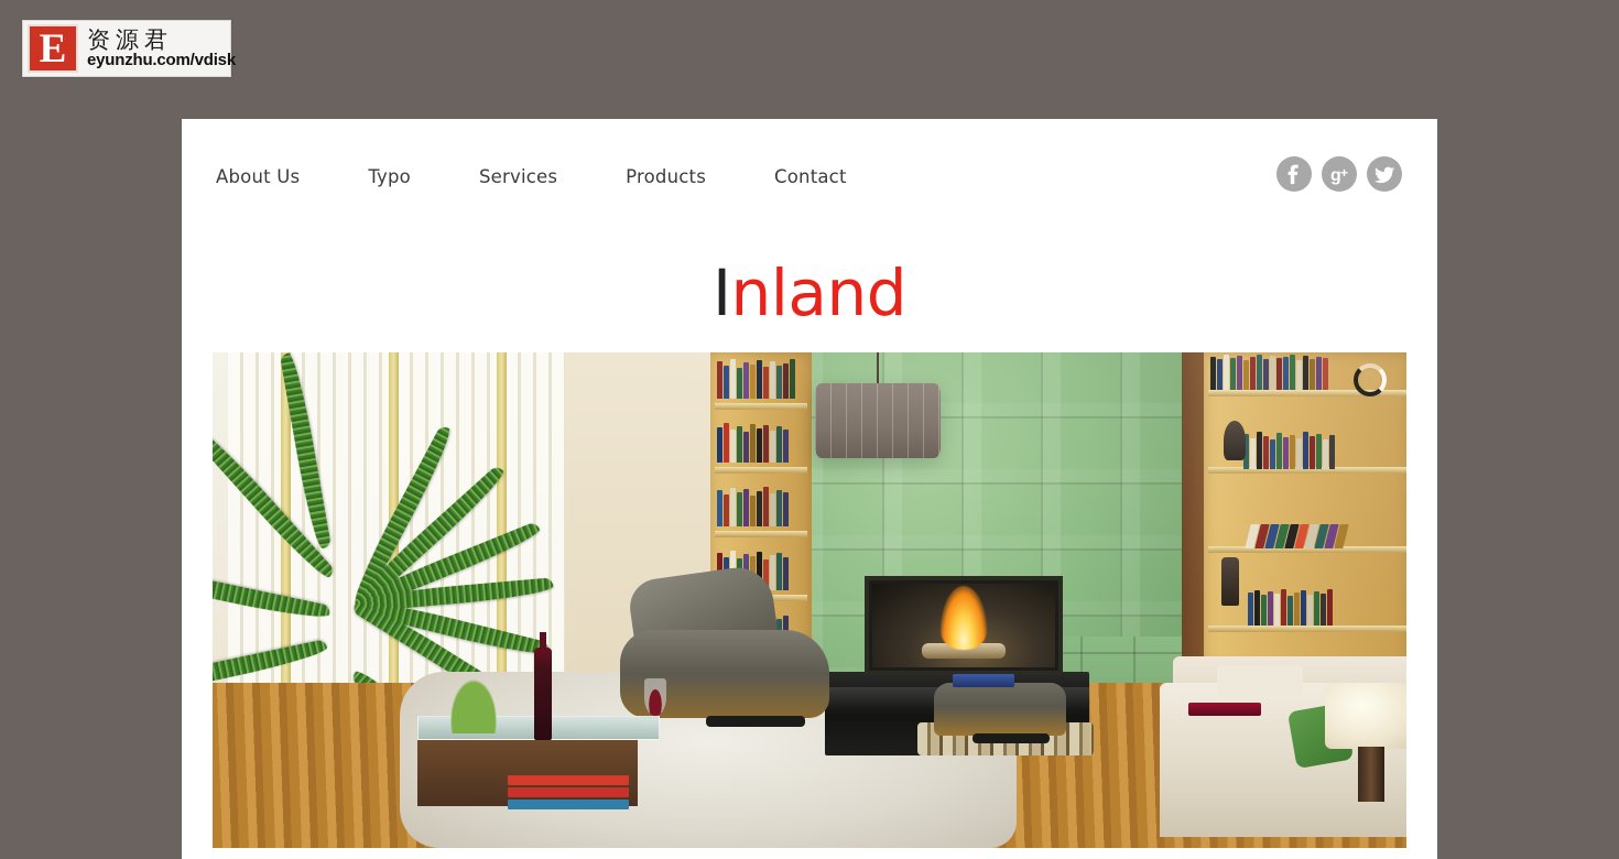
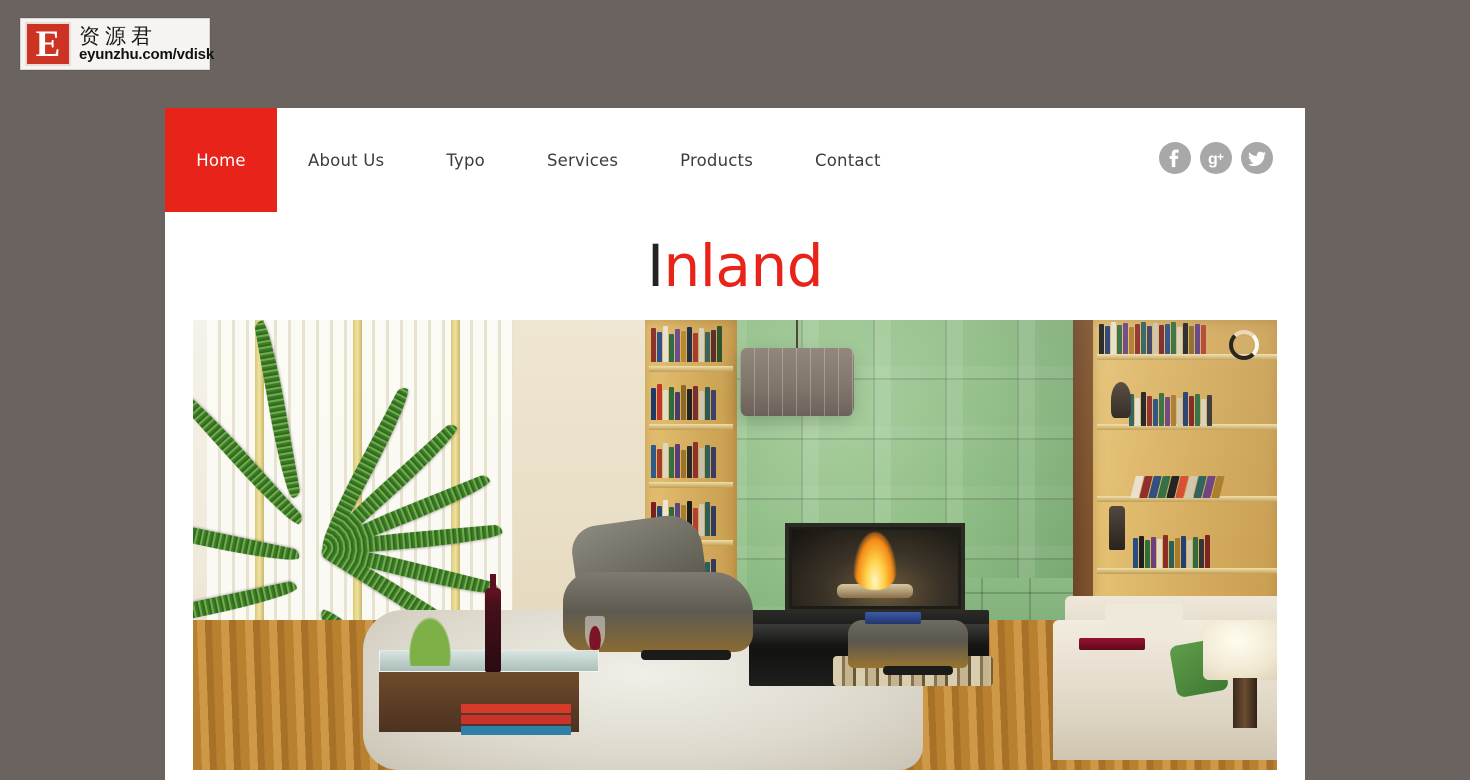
  E
  资源君
  eyunzhu.com/vdisk
+ Home
  About Us
  Typo
  Services
  Products
  Contact
  g
  +
  Inland
